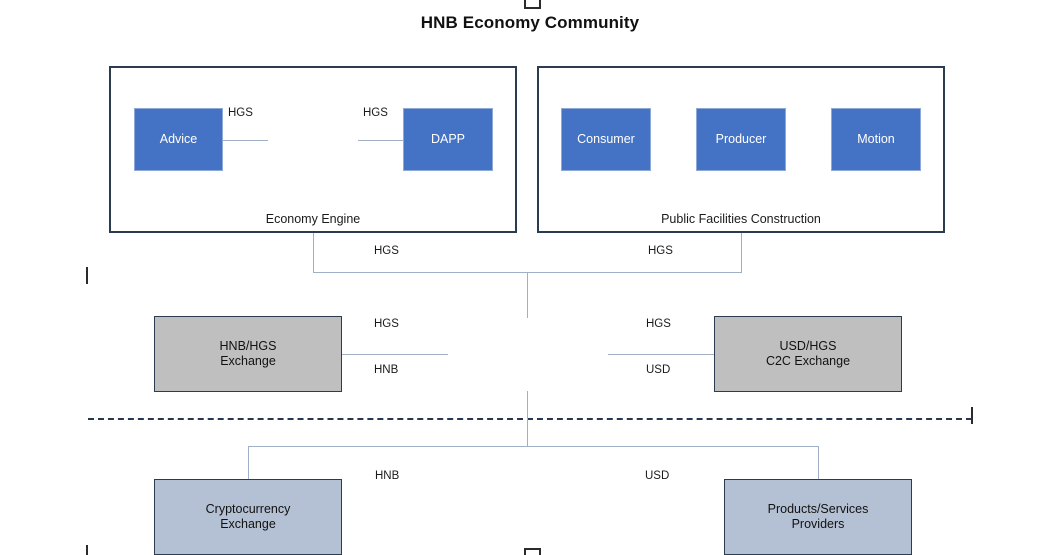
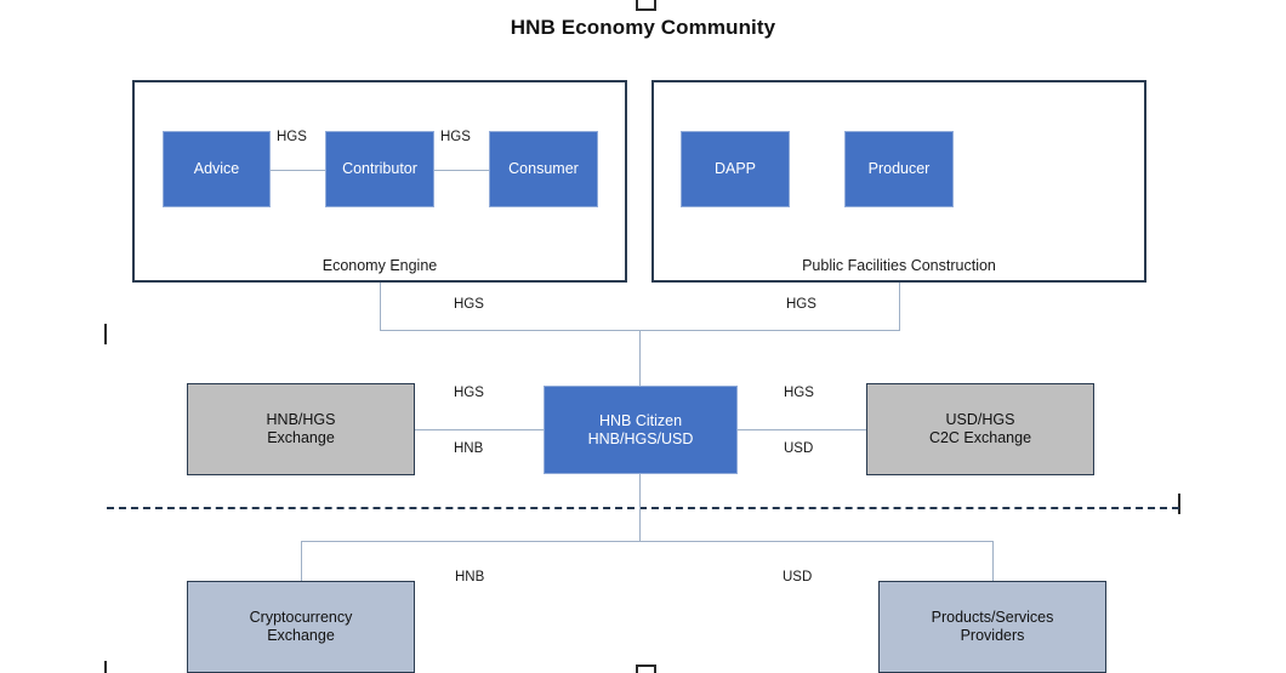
  HNB Economy Community
  Advice
+ Contributor
- DAPP
+ Consumer
  HGS
  HGS
  Economy Engine
- Consumer
+ DAPP
  Producer
- Motion
  Public Facilities Construction
  HGS
  HGS
  HNB/HGS
  Exchange
+ HNB Citizen
+ HNB/HGS/USD
  USD/HGS
  C2C Exchange
  HGS
  HNB
  HGS
  USD
  HNB
  USD
  Cryptocurrency
  Exchange
  Products/Services
  Providers
